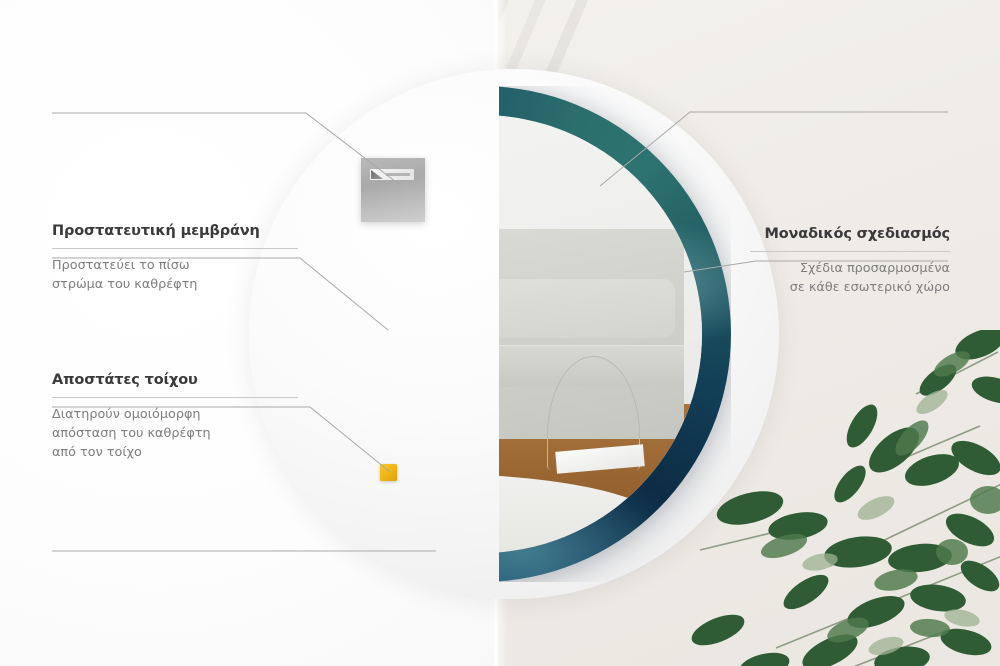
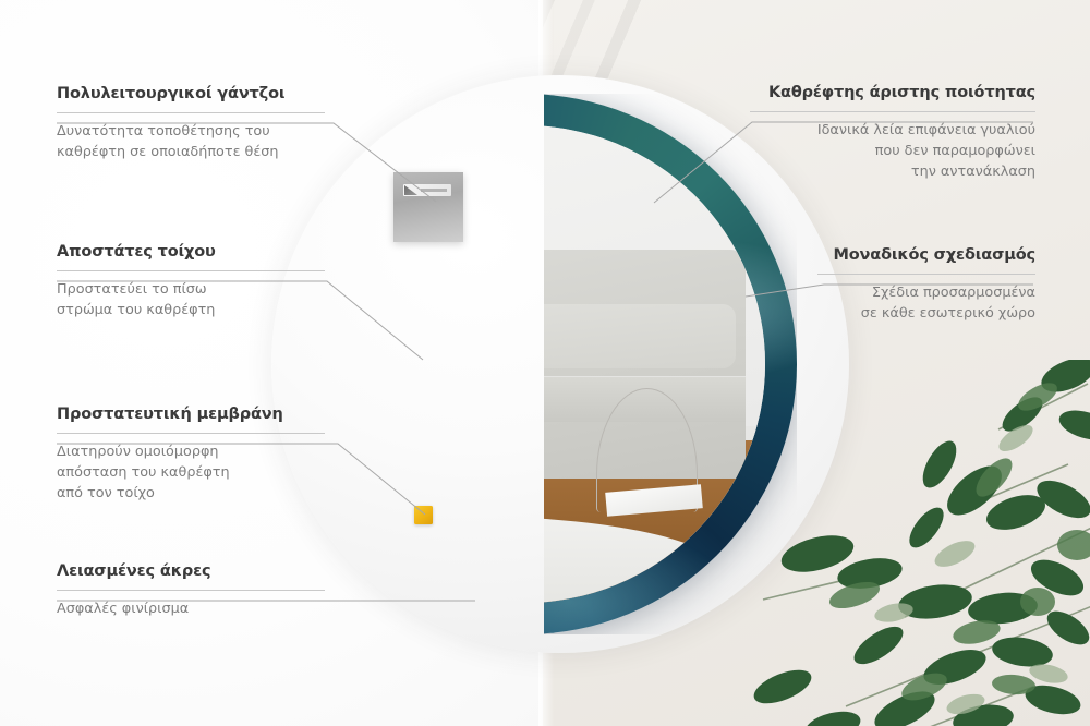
+ Πολυλειτουργικοί γάντζοι
+ Δυνατότητα τοποθέτησης του
+ καθρέφτη σε οποιαδήποτε θέση
- Προστατευτική μεμβράνη
+ Αποστάτες τοίχου
  Προστατεύει το πίσω
  στρώμα του καθρέφτη
- Αποστάτες τοίχου
+ Προστατευτική μεμβράνη
  Διατηρούν ομοιόμορφη
  απόσταση του καθρέφτη
  από τον τοίχο
+ Λειασμένες άκρες
+ Ασφαλές φινίρισμα
+ Καθρέφτης άριστης ποιότητας
+ Ιδανικά λεία επιφάνεια γυαλιού
+ που δεν παραμορφώνει
+ την αντανάκλαση
  Μοναδικός σχεδιασμός
  Σχέδια προσαρμοσμένα
  σε κάθε εσωτερικό χώρο
